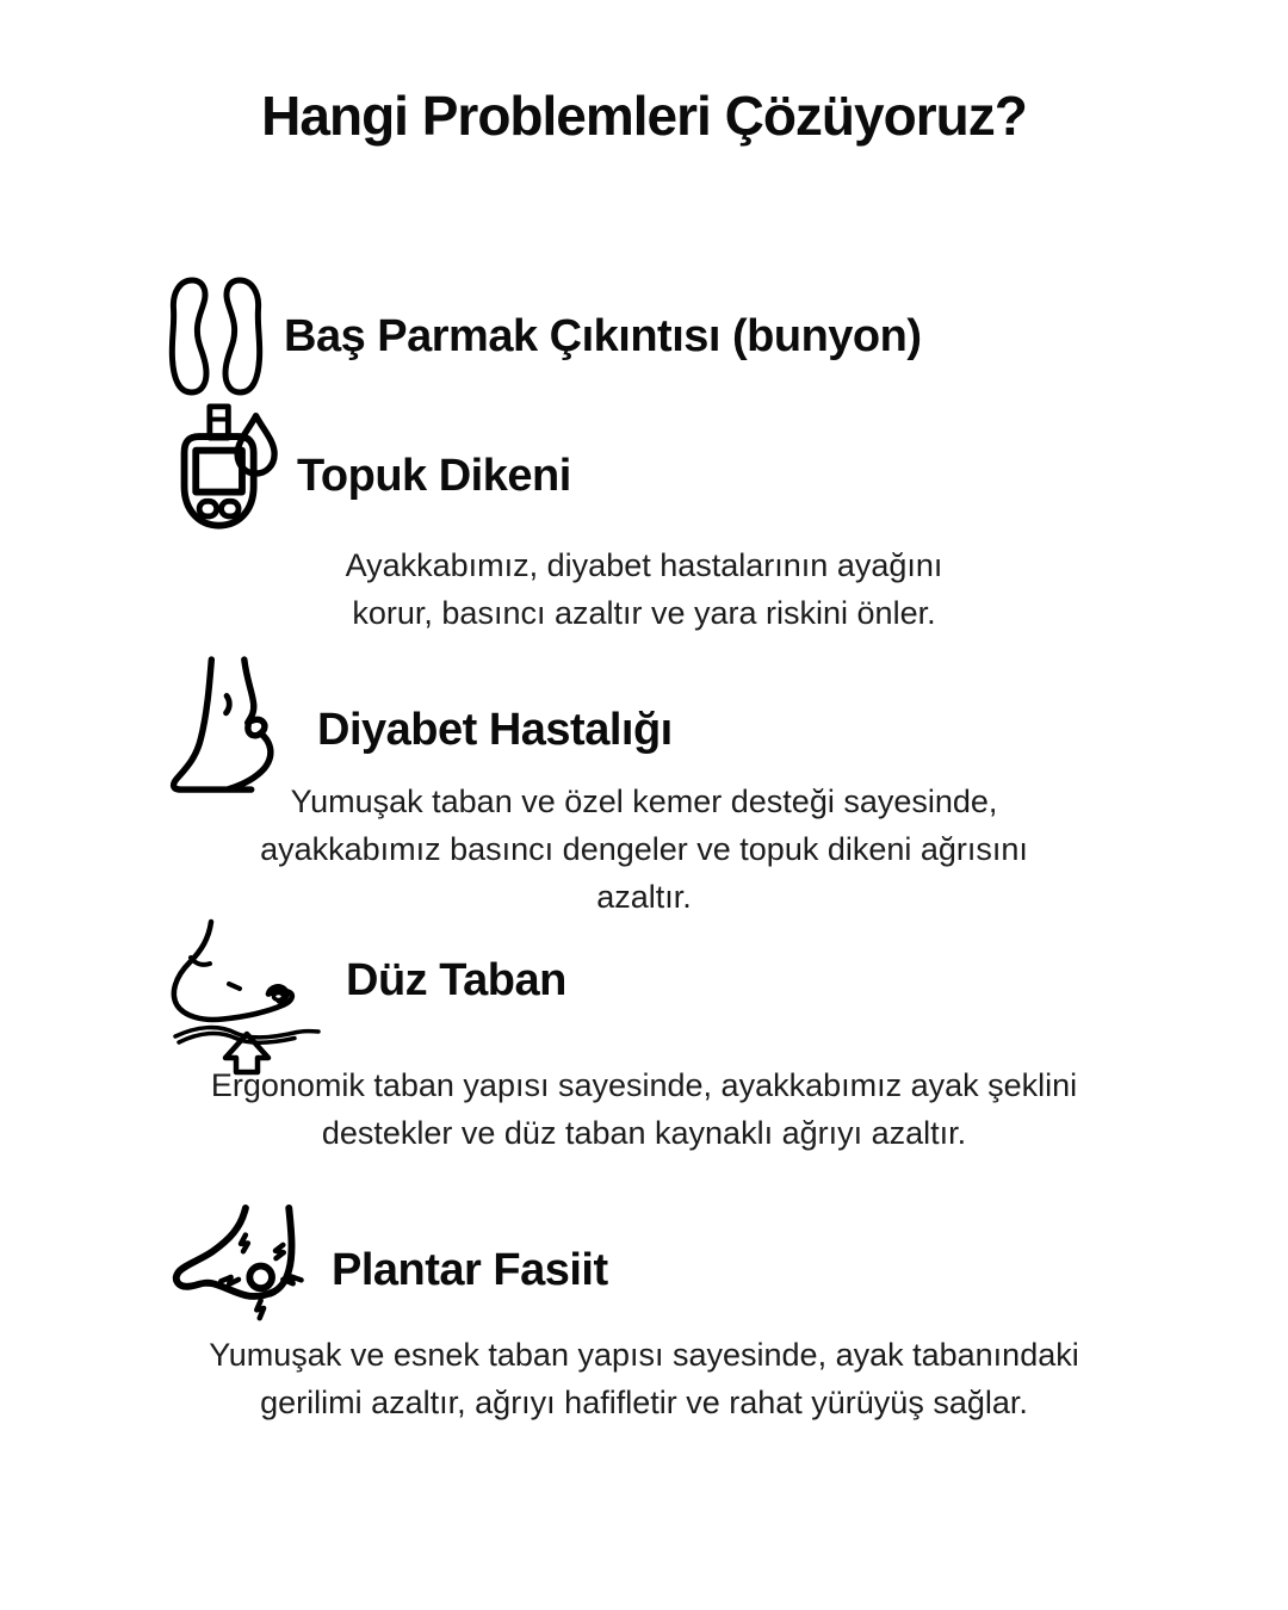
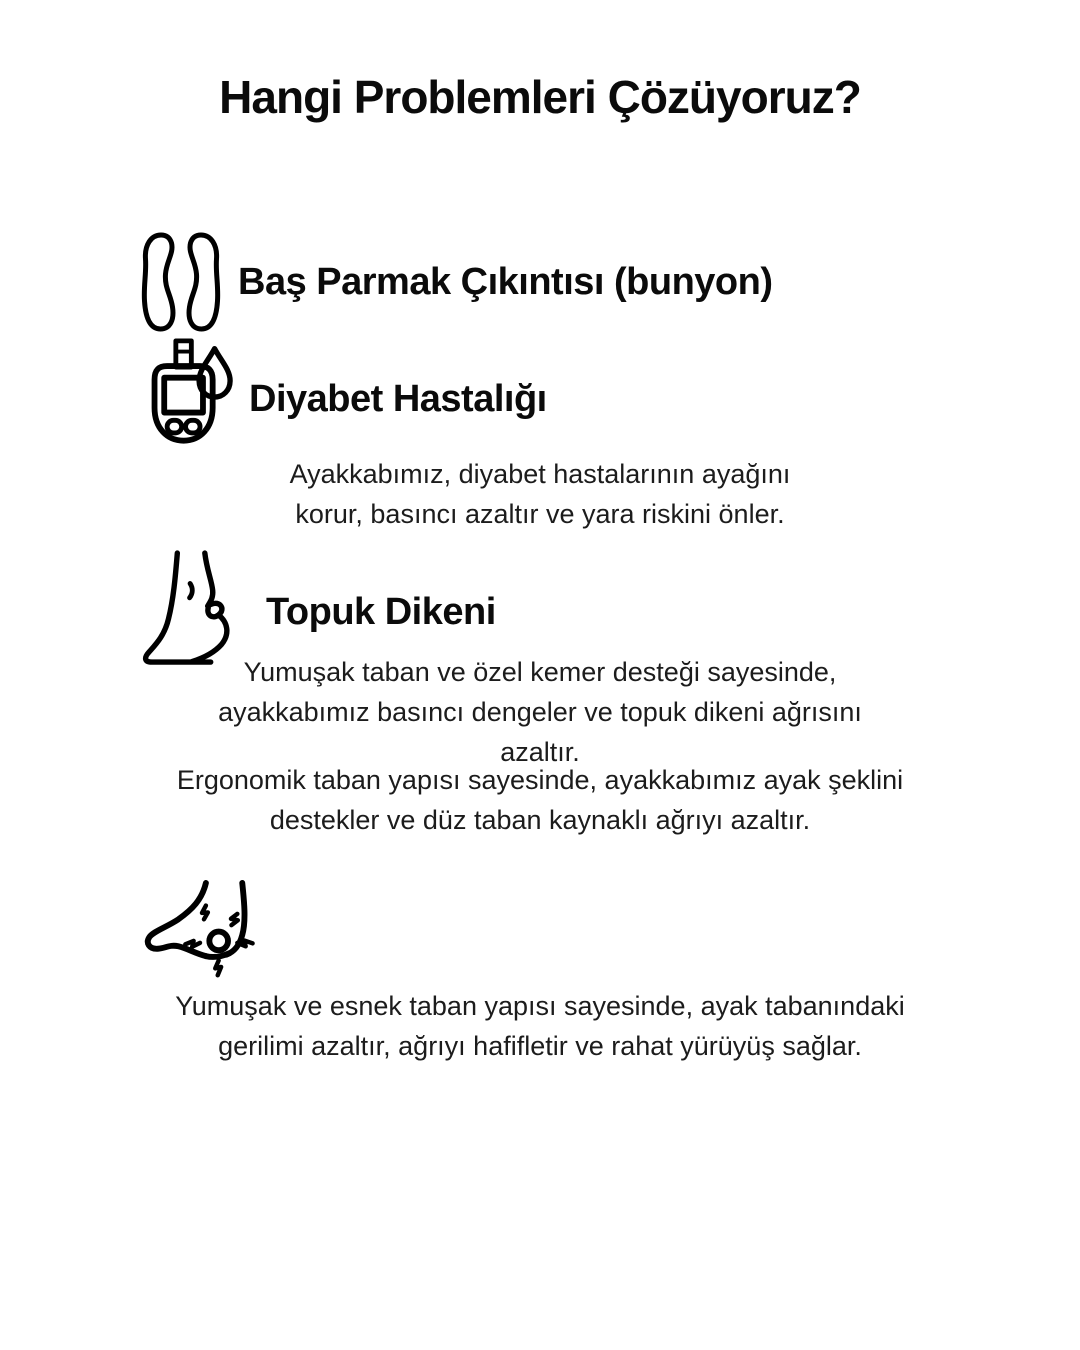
  Hangi Problemleri Çözüyoruz?
  Baş Parmak Çıkıntısı (bunyon)
- Topuk Dikeni
+ Diyabet Hastalığı
  Ayakkabımız, diyabet hastalarının ayağını
  korur, basıncı azaltır ve yara riskini önler.
- Diyabet Hastalığı
+ Topuk Dikeni
  Yumuşak taban ve özel kemer desteği sayesinde,
  ayakkabımız basıncı dengeler ve topuk dikeni ağrısını
  azaltır.
- Düz Taban
  Ergonomik taban yapısı sayesinde, ayakkabımız ayak şeklini
  destekler ve düz taban kaynaklı ağrıyı azaltır.
- Plantar Fasiit
  Yumuşak ve esnek taban yapısı sayesinde, ayak tabanındaki
  gerilimi azaltır, ağrıyı hafifletir ve rahat yürüyüş sağlar.
